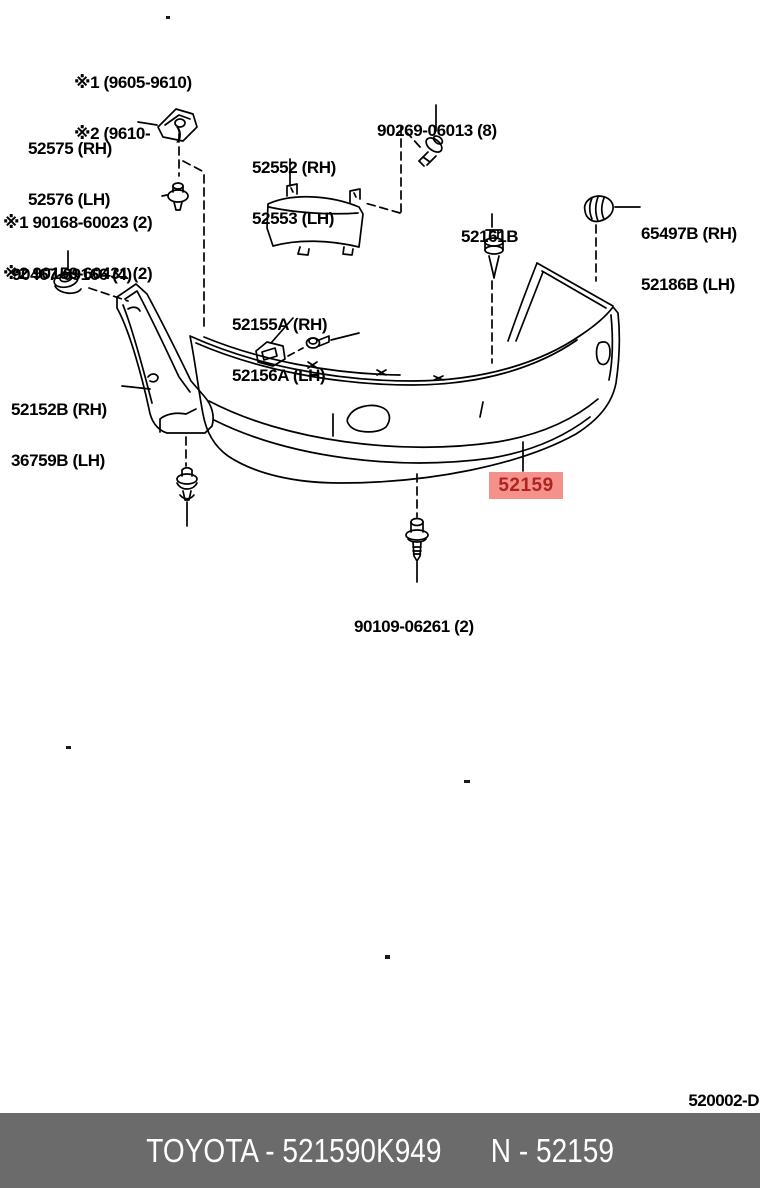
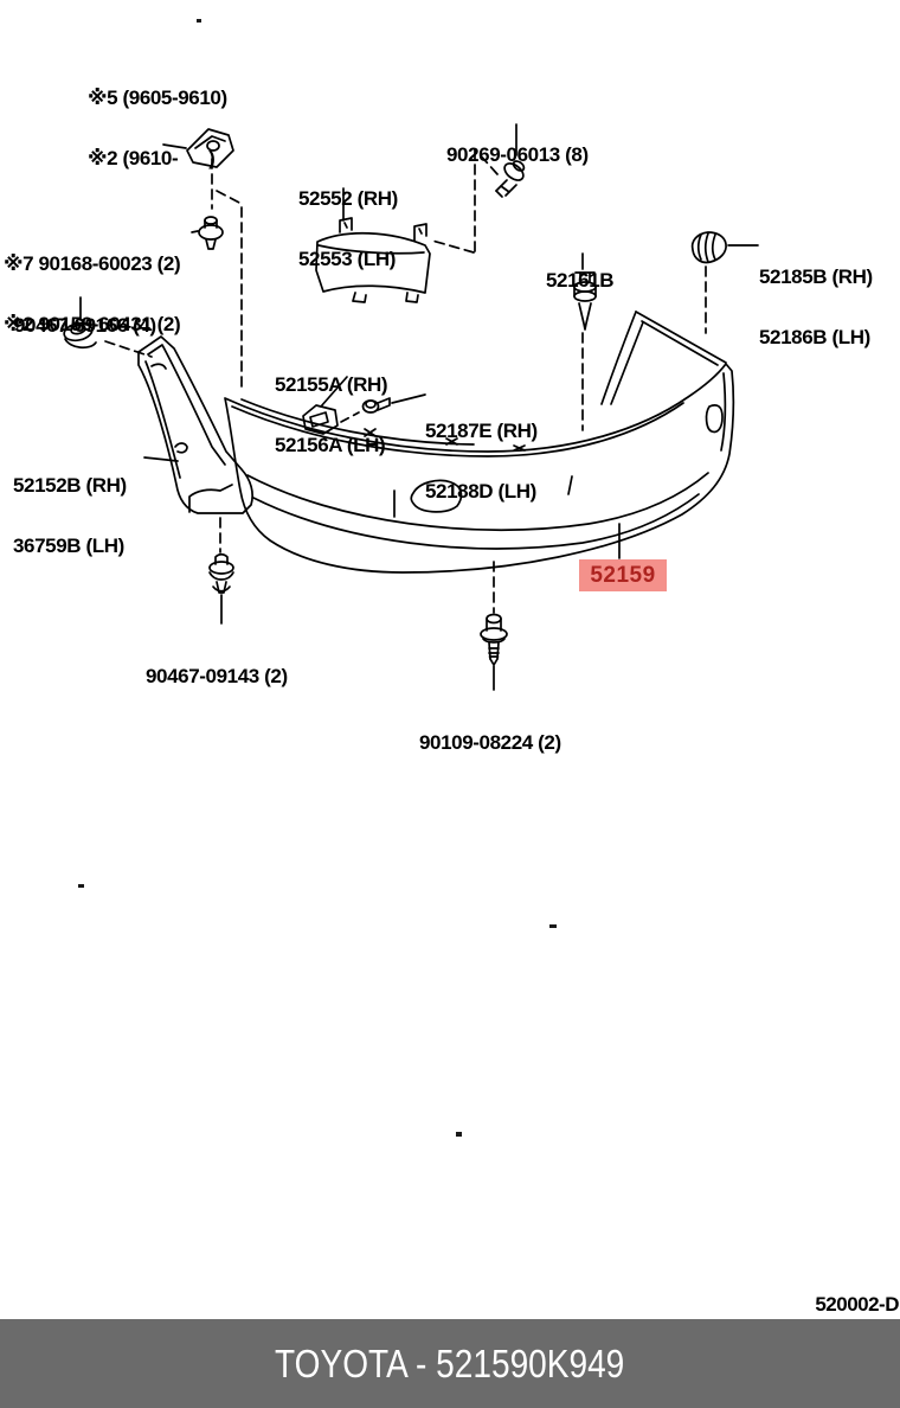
- ※1 (9605-9610)
+ ※5 (9605-9610)
  ※2 (9610- )
- 52575 (RH)
- 52576 (LH)
- ※1 90168-60023 (2)
+ ※7 90168-60023 (2)
  ※2 90159-60431 (2)
  52552 (RH)
  52553 (LH)
  90269-06013 (8)
  52161B
- 65497B (RH)
+ 52185B (RH)
  52186B (LH)
  90467-09166 (4)
  52155A (RH)
  52156A (LH)
+ 52187E (RH)
+ 52188D (LH)
  52152B (RH)
  36759B (LH)
  52159
+ 90467-09143 (2)
- 90109-06261 (2)
+ 90109-08224 (2)
  520002-D
  TOYOTA - 521590K949
- N - 52159
